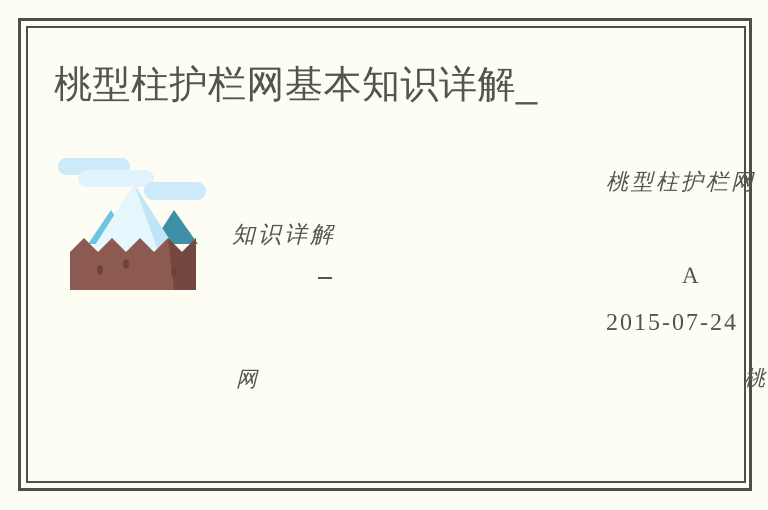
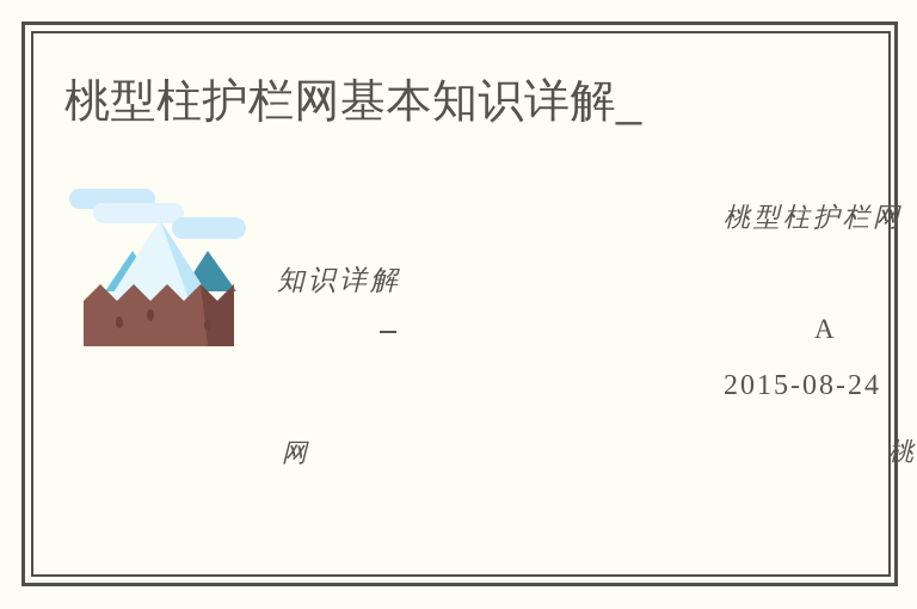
  桃型柱护栏网基本知识详解_
  知识详解
  网
  桃型柱护栏网
  桃
  A
- 2015-07-24
+ 2015-08-24
